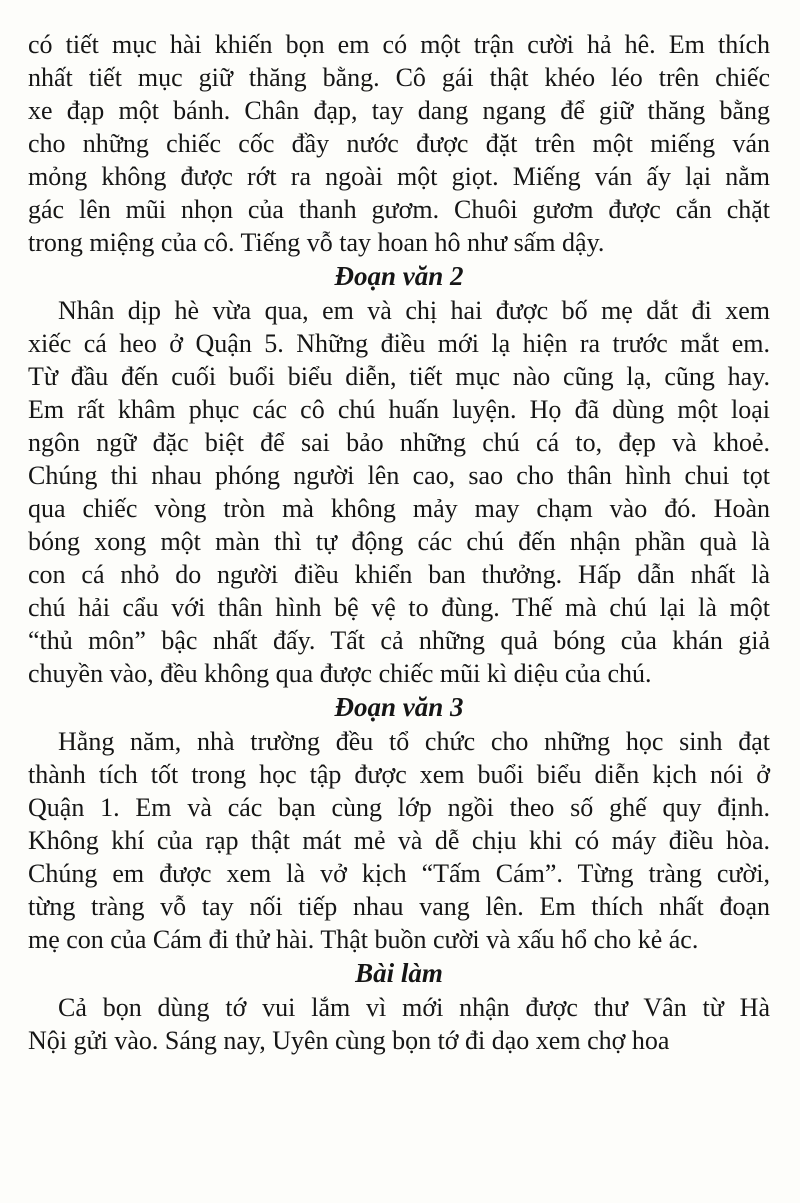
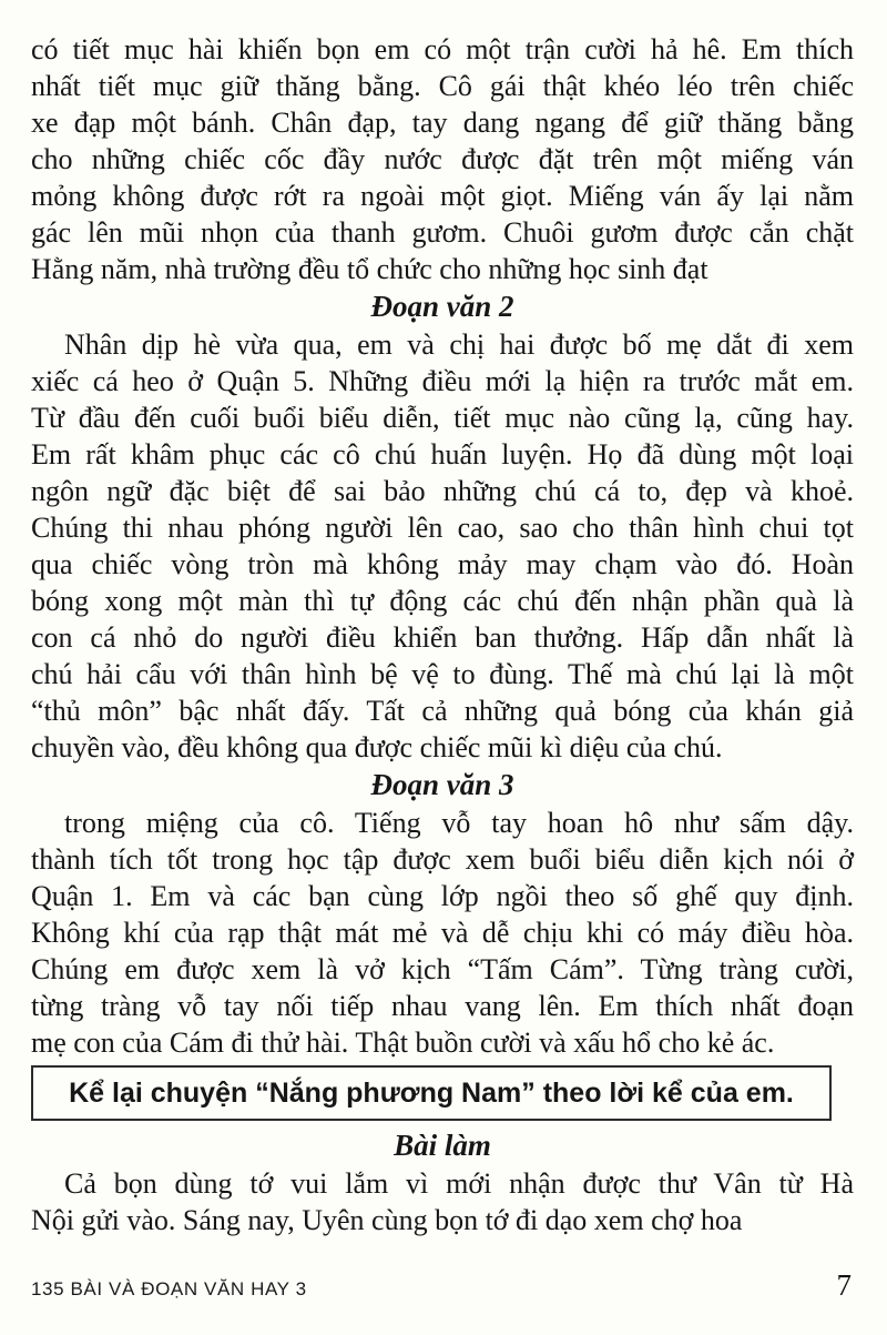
  có tiết mục hài khiến bọn em có một trận cười hả hê. Em thích
  nhất tiết mục giữ thăng bằng. Cô gái thật khéo léo trên chiếc
  xe đạp một bánh. Chân đạp, tay dang ngang để giữ thăng bằng
  cho những chiếc cốc đầy nước được đặt trên một miếng ván
  mỏng không được rớt ra ngoài một giọt. Miếng ván ấy lại nằm
  gác lên mũi nhọn của thanh gươm. Chuôi gươm được cắn chặt
- trong miệng của cô. Tiếng vỗ tay hoan hô như sấm dậy.
+ Hằng năm, nhà trường đều tổ chức cho những học sinh đạt
  Đoạn văn 2
  Nhân dịp hè vừa qua, em và chị hai được bố mẹ dắt đi xem
  xiếc cá heo ở Quận 5. Những điều mới lạ hiện ra trước mắt em.
  Từ đầu đến cuối buổi biểu diễn, tiết mục nào cũng lạ, cũng hay.
  Em rất khâm phục các cô chú huấn luyện. Họ đã dùng một loại
  ngôn ngữ đặc biệt để sai bảo những chú cá to, đẹp và khoẻ.
  Chúng thi nhau phóng người lên cao, sao cho thân hình chui tọt
  qua chiếc vòng tròn mà không mảy may chạm vào đó. Hoàn
  bóng xong một màn thì tự động các chú đến nhận phần quà là
  con cá nhỏ do người điều khiển ban thưởng. Hấp dẫn nhất là
  chú hải cẩu với thân hình bệ vệ to đùng. Thế mà chú lại là một
  “thủ môn” bậc nhất đấy. Tất cả những quả bóng của khán giả
  chuyền vào, đều không qua được chiếc mũi kì diệu của chú.
  Đoạn văn 3
- Hằng năm, nhà trường đều tổ chức cho những học sinh đạt
+ trong miệng của cô. Tiếng vỗ tay hoan hô như sấm dậy.
  thành tích tốt trong học tập được xem buổi biểu diễn kịch nói ở
  Quận 1. Em và các bạn cùng lớp ngồi theo số ghế quy định.
  Không khí của rạp thật mát mẻ và dễ chịu khi có máy điều hòa.
  Chúng em được xem là vở kịch “Tấm Cám”. Từng tràng cười,
  từng tràng vỗ tay nối tiếp nhau vang lên. Em thích nhất đoạn
  mẹ con của Cám đi thử hài. Thật buồn cười và xấu hổ cho kẻ ác.
+ Kể lại chuyện “Nắng phương Nam” theo lời kể của em.
  Bài làm
  Cả bọn dùng tớ vui lắm vì mới nhận được thư Vân từ Hà
  Nội gửi vào. Sáng nay, Uyên cùng bọn tớ đi dạo xem chợ hoa
+ 135 BÀI VÀ ĐOẠN VĂN HAY 3
+ 7
